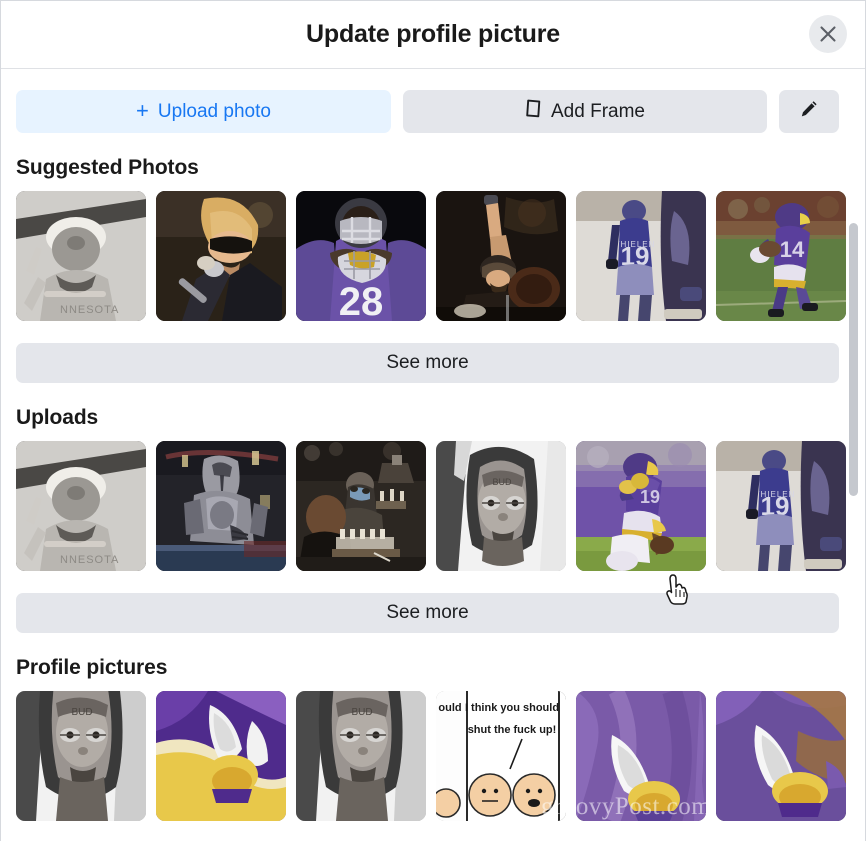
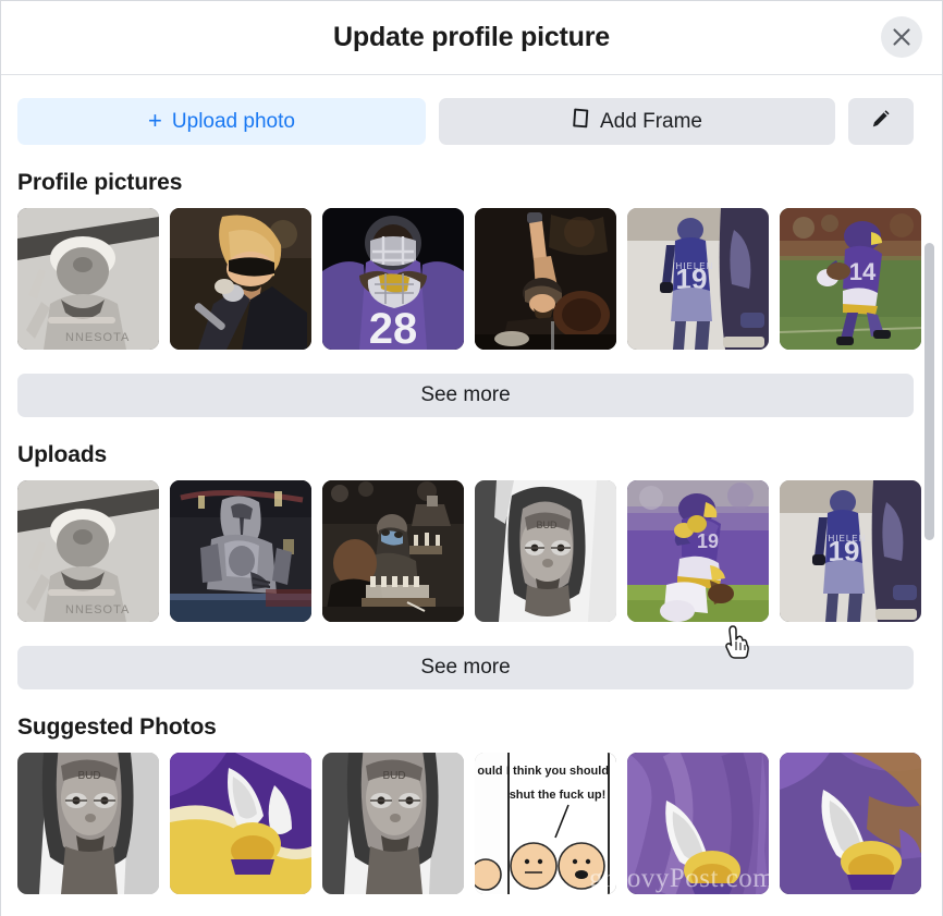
  Update profile picture
  +
  Upload photo
  Add Frame
- Suggested Photos
+ Profile pictures
  NNESOTA
  28
  HIELEN
  19
  14
  See more
  Uploads
  NNESOTA
  BUD
  19
  HIELEN
  19
  See more
- Profile pictures
+ Suggested Photos
  BUD
  BUD
  ould
  I think you should
  shut the fuck up!
  groovyPost.com
